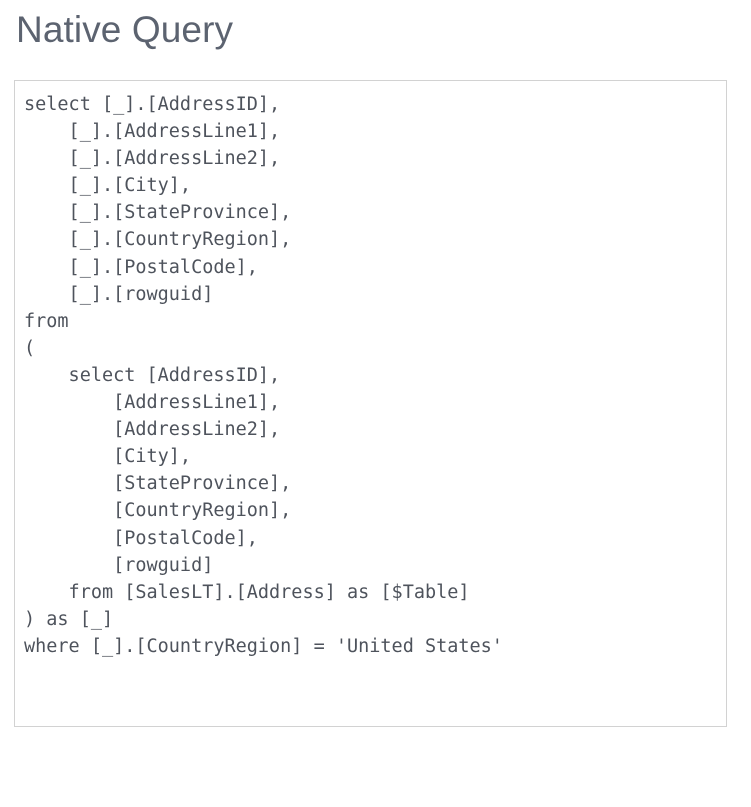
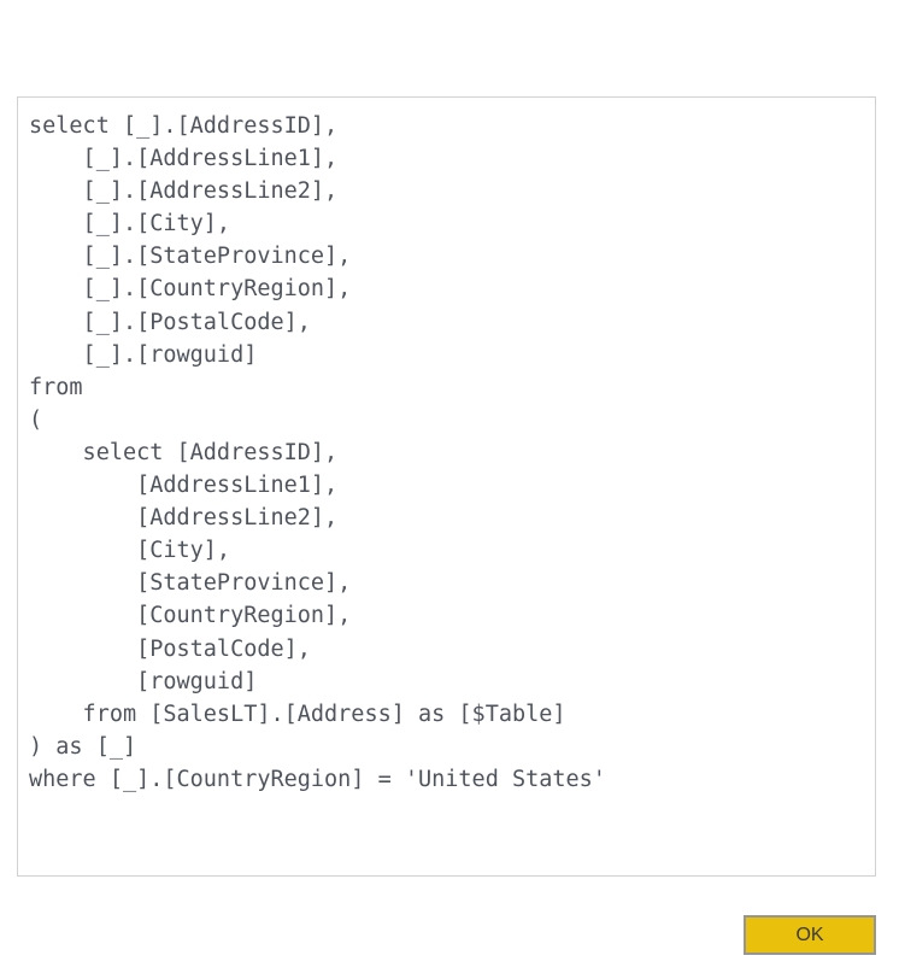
- Native Query
  select [_].[AddressID],
  [_].[AddressLine1],
  [_].[AddressLine2],
  [_].[City],
  [_].[StateProvince],
  [_].[CountryRegion],
  [_].[PostalCode],
  [_].[rowguid]
  from
  (
  select [AddressID],
  [AddressLine1],
  [AddressLine2],
  [City],
  [StateProvince],
  [CountryRegion],
  [PostalCode],
  [rowguid]
  from [SalesLT].[Address] as [$Table]
  ) as [_]
  where [_].[CountryRegion] = 'United States'
+ OK
